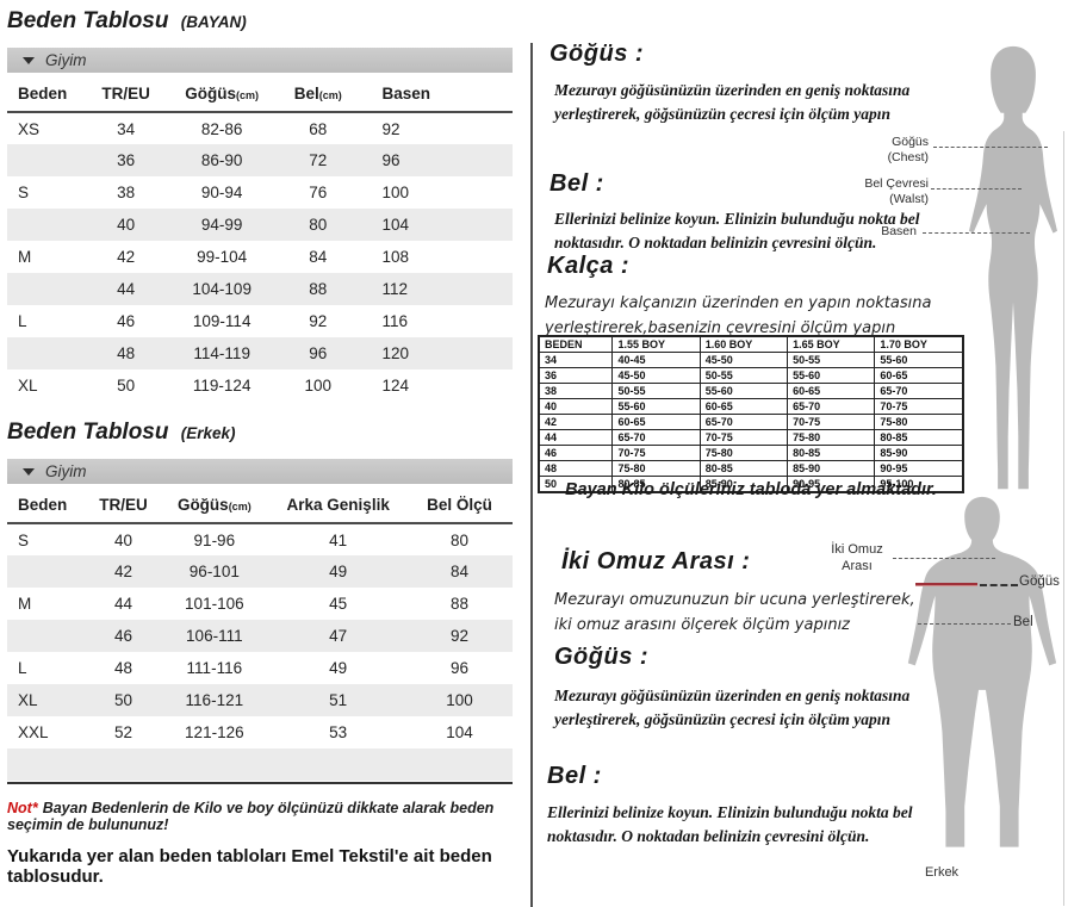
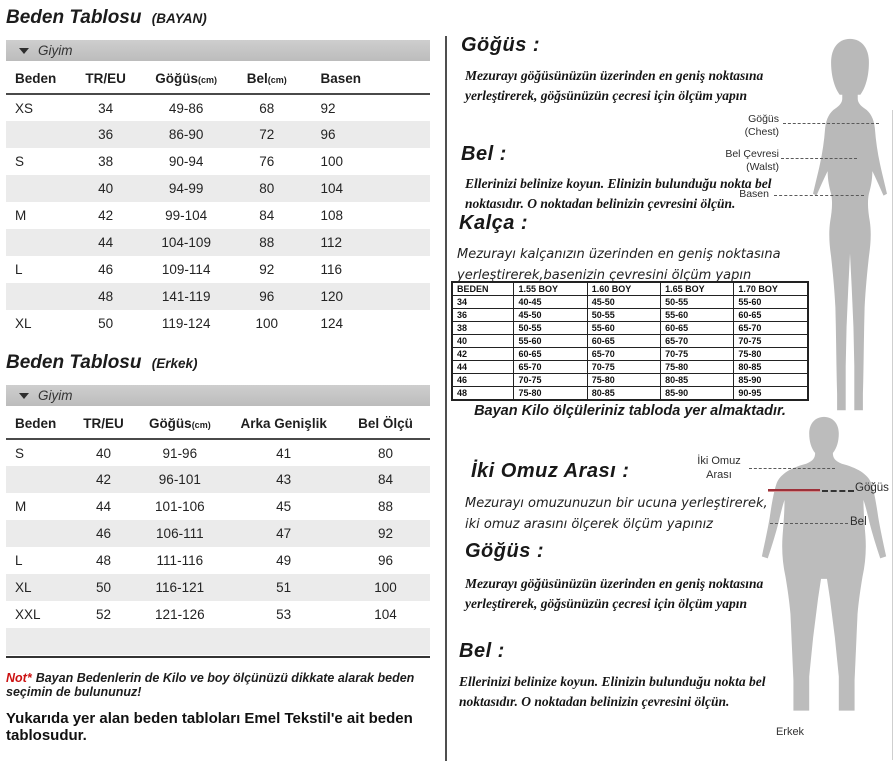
  Beden Tablosu (BAYAN)
  Giyim
  Beden	TR/EU	Göğüs(cm)	Bel(cm)	Basen
- XS	34	82-86	68	92
+ XS	34	49-86	68	92
  	36	86-90	72	96
  S	38	90-94	76	100
  	40	94-99	80	104
  M	42	99-104	84	108
  	44	104-109	88	112
  L	46	109-114	92	116
- 	48	114-119	96	120
+ 	48	141-119	96	120
  XL	50	119-124	100	124
  Beden Tablosu (Erkek)
  Giyim
  Beden	TR/EU	Göğüs(cm)	Arka Genişlik	Bel Ölçü
  S	40	91-96	41	80
- 	42	96-101	49	84
+ 	42	96-101	43	84
  M	44	101-106	45	88
  	46	106-111	47	92
  L	48	111-116	49	96
  XL	50	116-121	51	100
  XXL	52	121-126	53	104
  Not* Bayan Bedenlerin de Kilo ve boy ölçünüzü dikkate alarak beden seçimin de bulununuz!
  Yukarıda yer alan beden tabloları Emel Tekstil'e ait beden tablosudur.
  Göğüs :
  Mezurayı göğüsünüzün üzerinden en geniş noktasına yerleştirerek, göğsünüzün çecresi için ölçüm yapın
  Bel :
  Ellerinizi belinize koyun. Elinizin bulunduğu nokta bel noktasıdır. O noktadan belinizin çevresini ölçün.
  Kalça :
- Mezurayı kalçanızın üzerinden en yapın noktasına yerleştirerek,basenizin çevresini ölçüm yapın
+ Mezurayı kalçanızın üzerinden en geniş noktasına yerleştirerek,basenizin çevresini ölçüm yapın
  BEDEN	1.55 BOY	1.60 BOY	1.65 BOY	1.70 BOY
  34	40-45	45-50	50-55	55-60
  36	45-50	50-55	55-60	60-65
  38	50-55	55-60	60-65	65-70
  40	55-60	60-65	65-70	70-75
  42	60-65	65-70	70-75	75-80
  44	65-70	70-75	75-80	80-85
  46	70-75	75-80	80-85	85-90
  48	75-80	80-85	85-90	90-95
- 50	80-85	85-90	90-95	95-100
  Bayan Kilo ölçüleriniz tabloda yer almaktadır.
  Göğüs
  (Chest)
  Bel Çevresi
  (Walst)
  Basen
  İki Omuz Arası :
  Mezurayı omuzunuzun bir ucuna yerleştirerek, iki omuz arasını ölçerek ölçüm yapınız
  Göğüs :
  Mezurayı göğüsünüzün üzerinden en geniş noktasına yerleştirerek, göğsünüzün çecresi için ölçüm yapın
  Bel :
  Ellerinizi belinize koyun. Elinizin bulunduğu nokta bel noktasıdır. O noktadan belinizin çevresini ölçün.
  İki Omuz
  Arası
  Göğüs
  Bel
  Erkek
